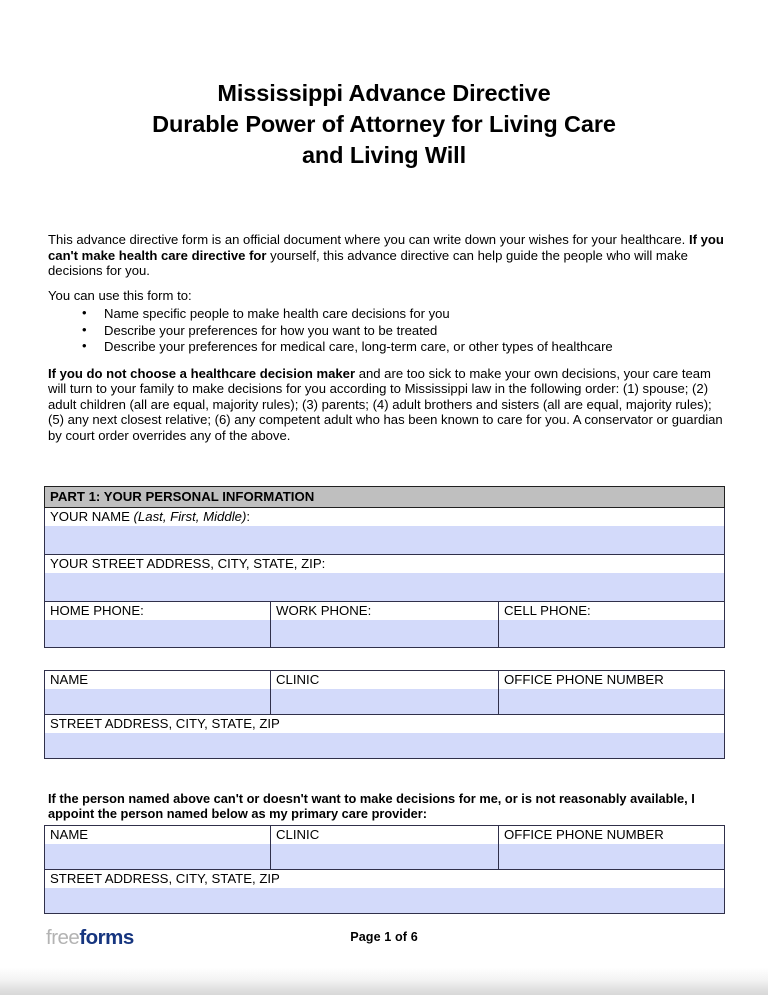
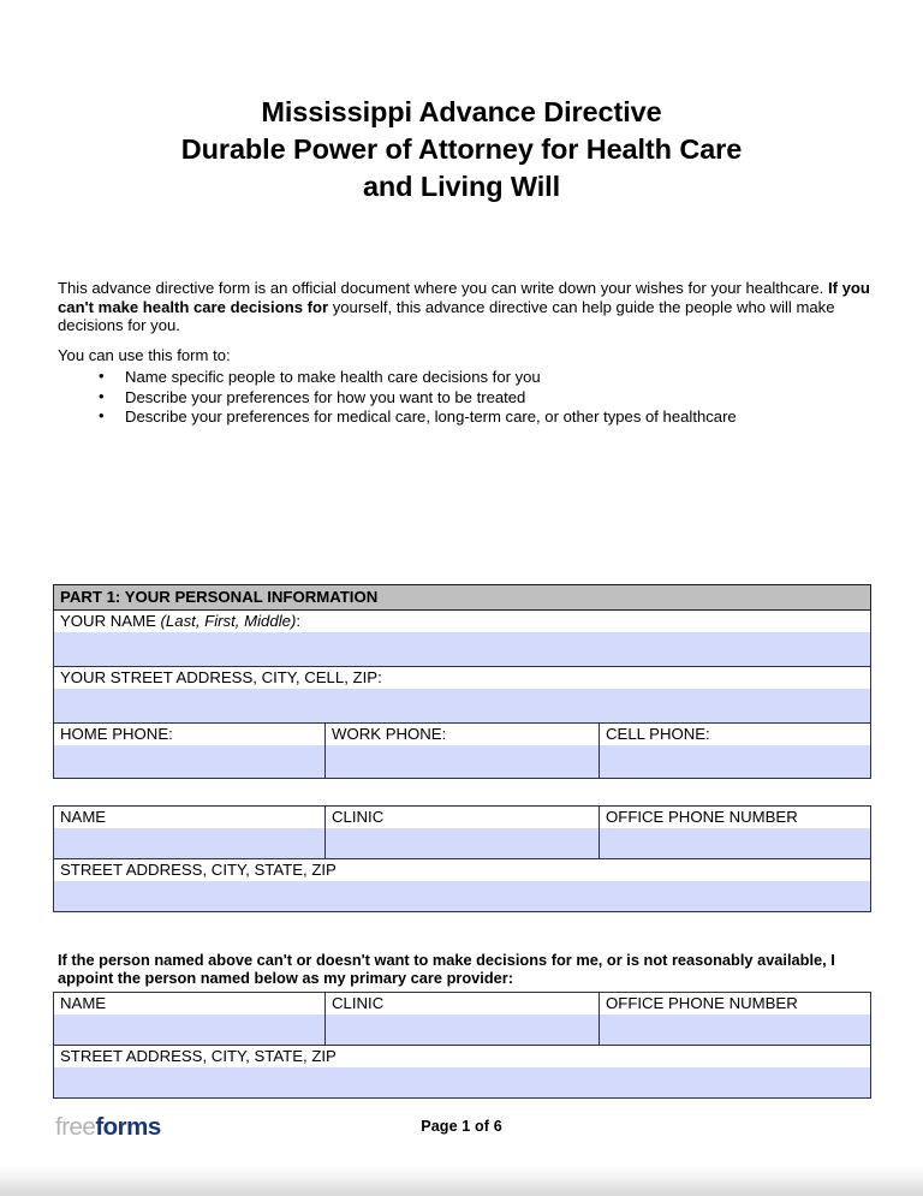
  Mississippi Advance Directive
- Durable Power of Attorney for Living Care
+ Durable Power of Attorney for Health Care
  and Living Will
- This advance directive form is an official document where you can write down your wishes for your healthcare. If you can't make health care directive for yourself, this advance directive can help guide the people who will make decisions for you.
+ This advance directive form is an official document where you can write down your wishes for your healthcare. If you can't make health care decisions for yourself, this advance directive can help guide the people who will make decisions for you.
  You can use this form to:
  Name specific people to make health care decisions for you
  Describe your preferences for how you want to be treated
  Describe your preferences for medical care, long-term care, or other types of healthcare
- If you do not choose a healthcare decision maker and are too sick to make your own decisions, your care team will turn to your family to make decisions for you according to Mississippi law in the following order: (1) spouse; (2) adult children (all are equal, majority rules); (3) parents; (4) adult brothers and sisters (all are equal, majority rules); (5) any next closest relative; (6) any competent adult who has been known to care for you. A conservator or guardian by court order overrides any of the above.
  PART 1: YOUR PERSONAL INFORMATION
  YOUR NAME (Last, First, Middle):
- YOUR STREET ADDRESS, CITY, STATE, ZIP:
+ YOUR STREET ADDRESS, CITY, CELL, ZIP:
  HOME PHONE:	WORK PHONE:	CELL PHONE:
  NAME	CLINIC	OFFICE PHONE NUMBER
  STREET ADDRESS, CITY, STATE, ZIP
  If the person named above can't or doesn't want to make decisions for me, or is not reasonably available, I appoint the person named below as my primary care provider:
  NAME	CLINIC	OFFICE PHONE NUMBER
  STREET ADDRESS, CITY, STATE, ZIP
  freeforms
  Page 1 of 6
